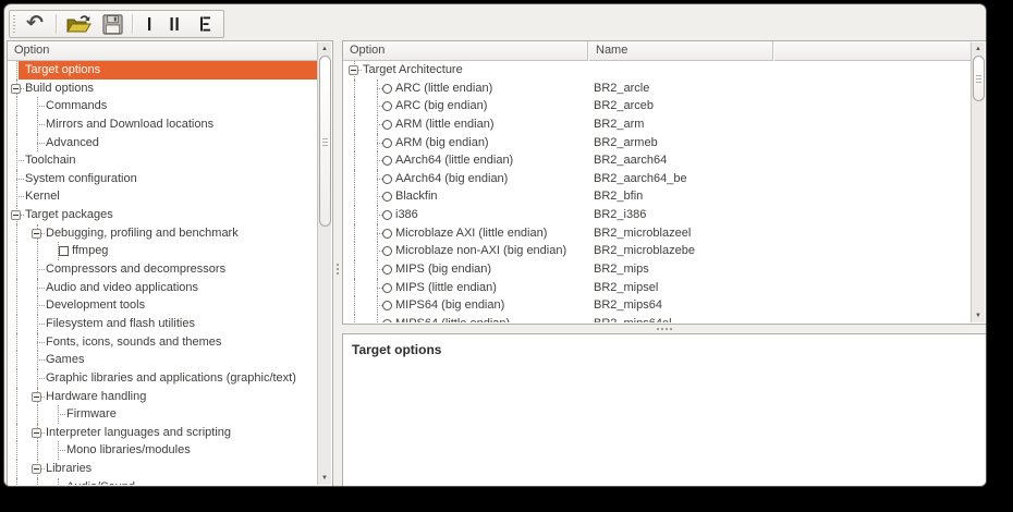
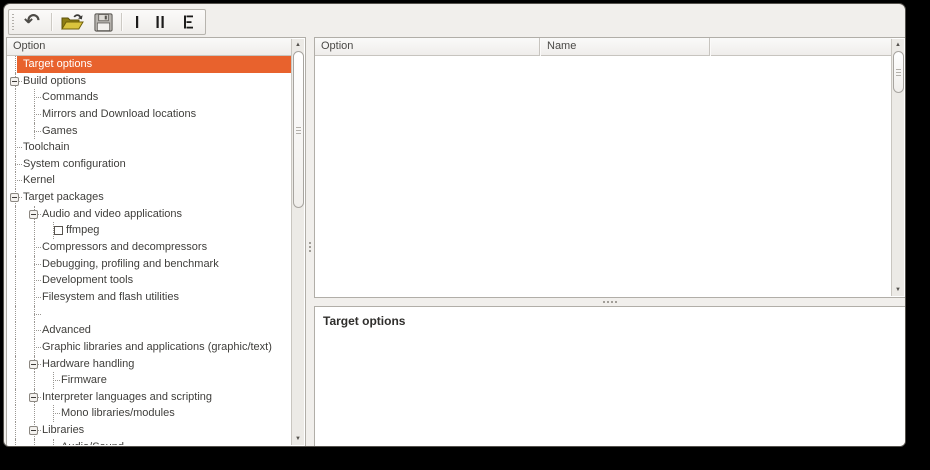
  ↶
  Option
  Target options
  Build options
  Commands
  Mirrors and Download locations
- Advanced
+ Games
  Toolchain
  System configuration
  Kernel
  Target packages
- Debugging, profiling and benchmark
+ Audio and video applications
  ffmpeg
  Compressors and decompressors
- Audio and video applications
+ Debugging, profiling and benchmark
  Development tools
  Filesystem and flash utilities
- Fonts, icons, sounds and themes
- Games
+ Advanced
  Graphic libraries and applications (graphic/text)
  Hardware handling
  Firmware
  Interpreter languages and scripting
  Mono libraries/modules
  Libraries
  Option
  Name
- Target Architecture
- ARC (little endian)
- BR2_arcle
- ARC (big endian)
- BR2_arceb
- ARM (little endian)
- BR2_arm
- ARM (big endian)
- BR2_armeb
- AArch64 (little endian)
- BR2_aarch64
- AArch64 (big endian)
- BR2_aarch64_be
- Blackfin
- BR2_bfin
- i386
- BR2_i386
- Microblaze AXI (little endian)
- BR2_microblazeel
- Microblaze non-AXI (big endian)
- BR2_microblazebe
- MIPS (big endian)
- BR2_mips
- MIPS (little endian)
- BR2_mipsel
- MIPS64 (big endian)
- BR2_mips64
  Target options
